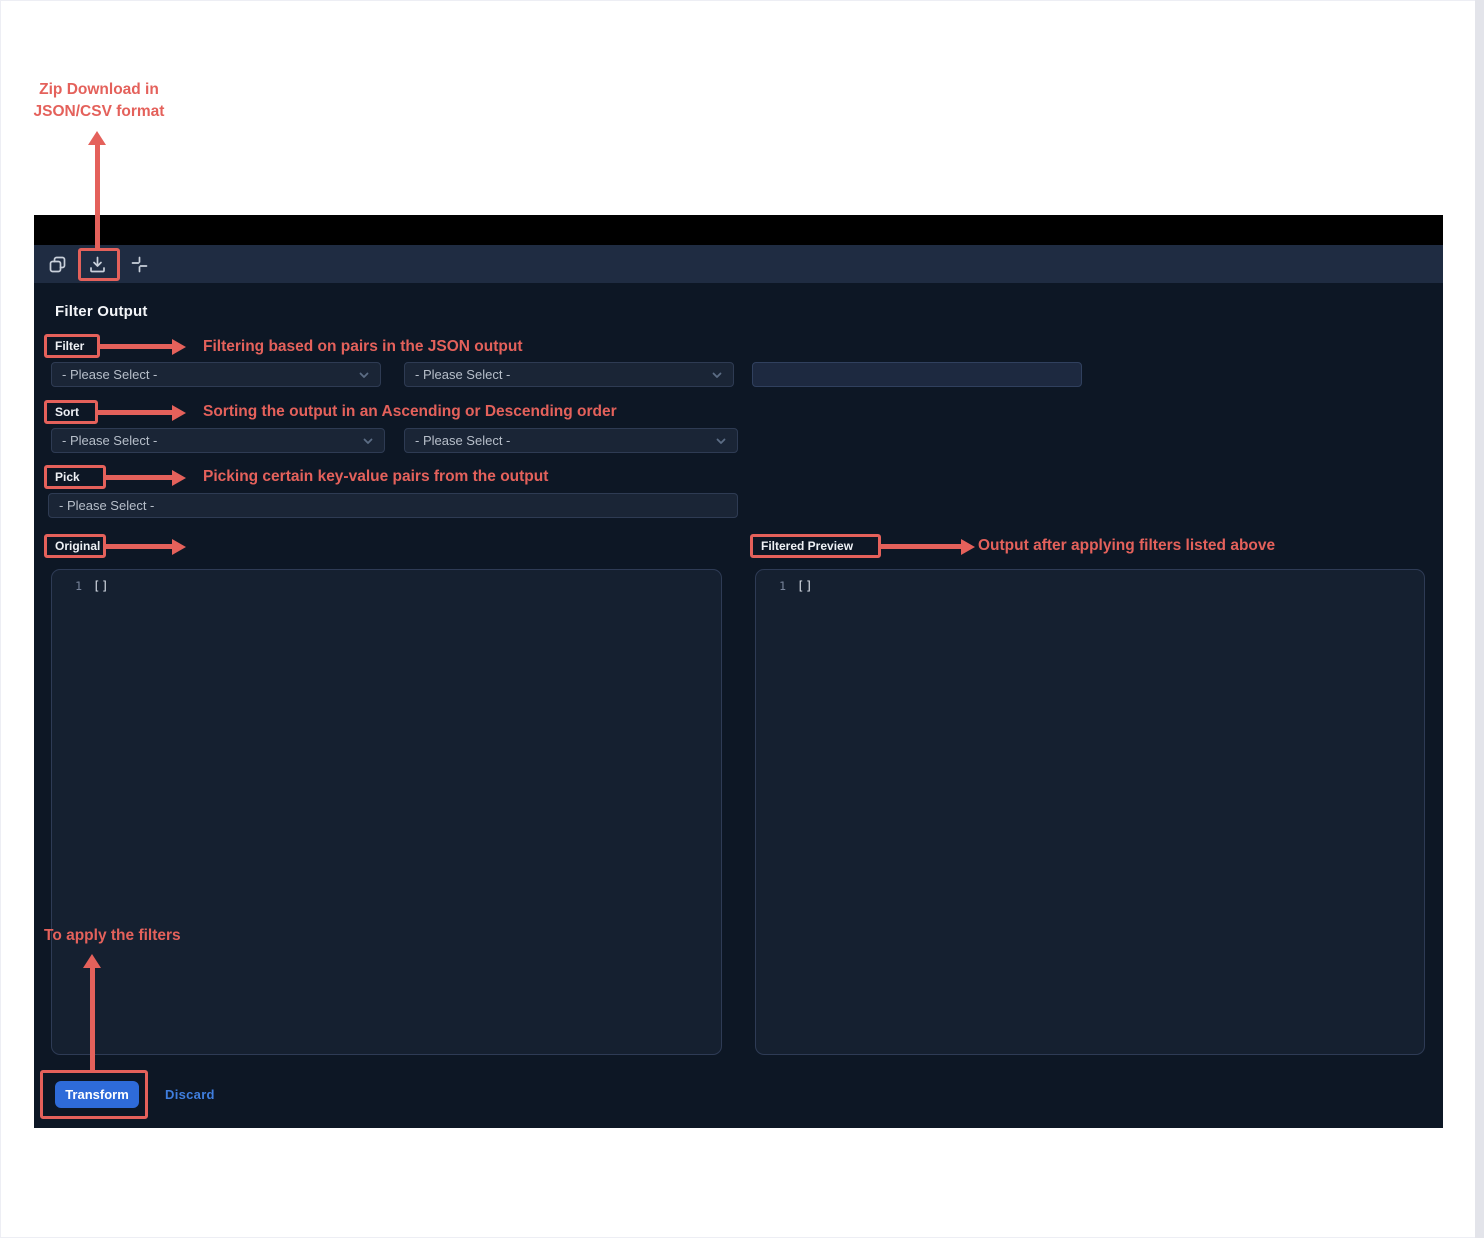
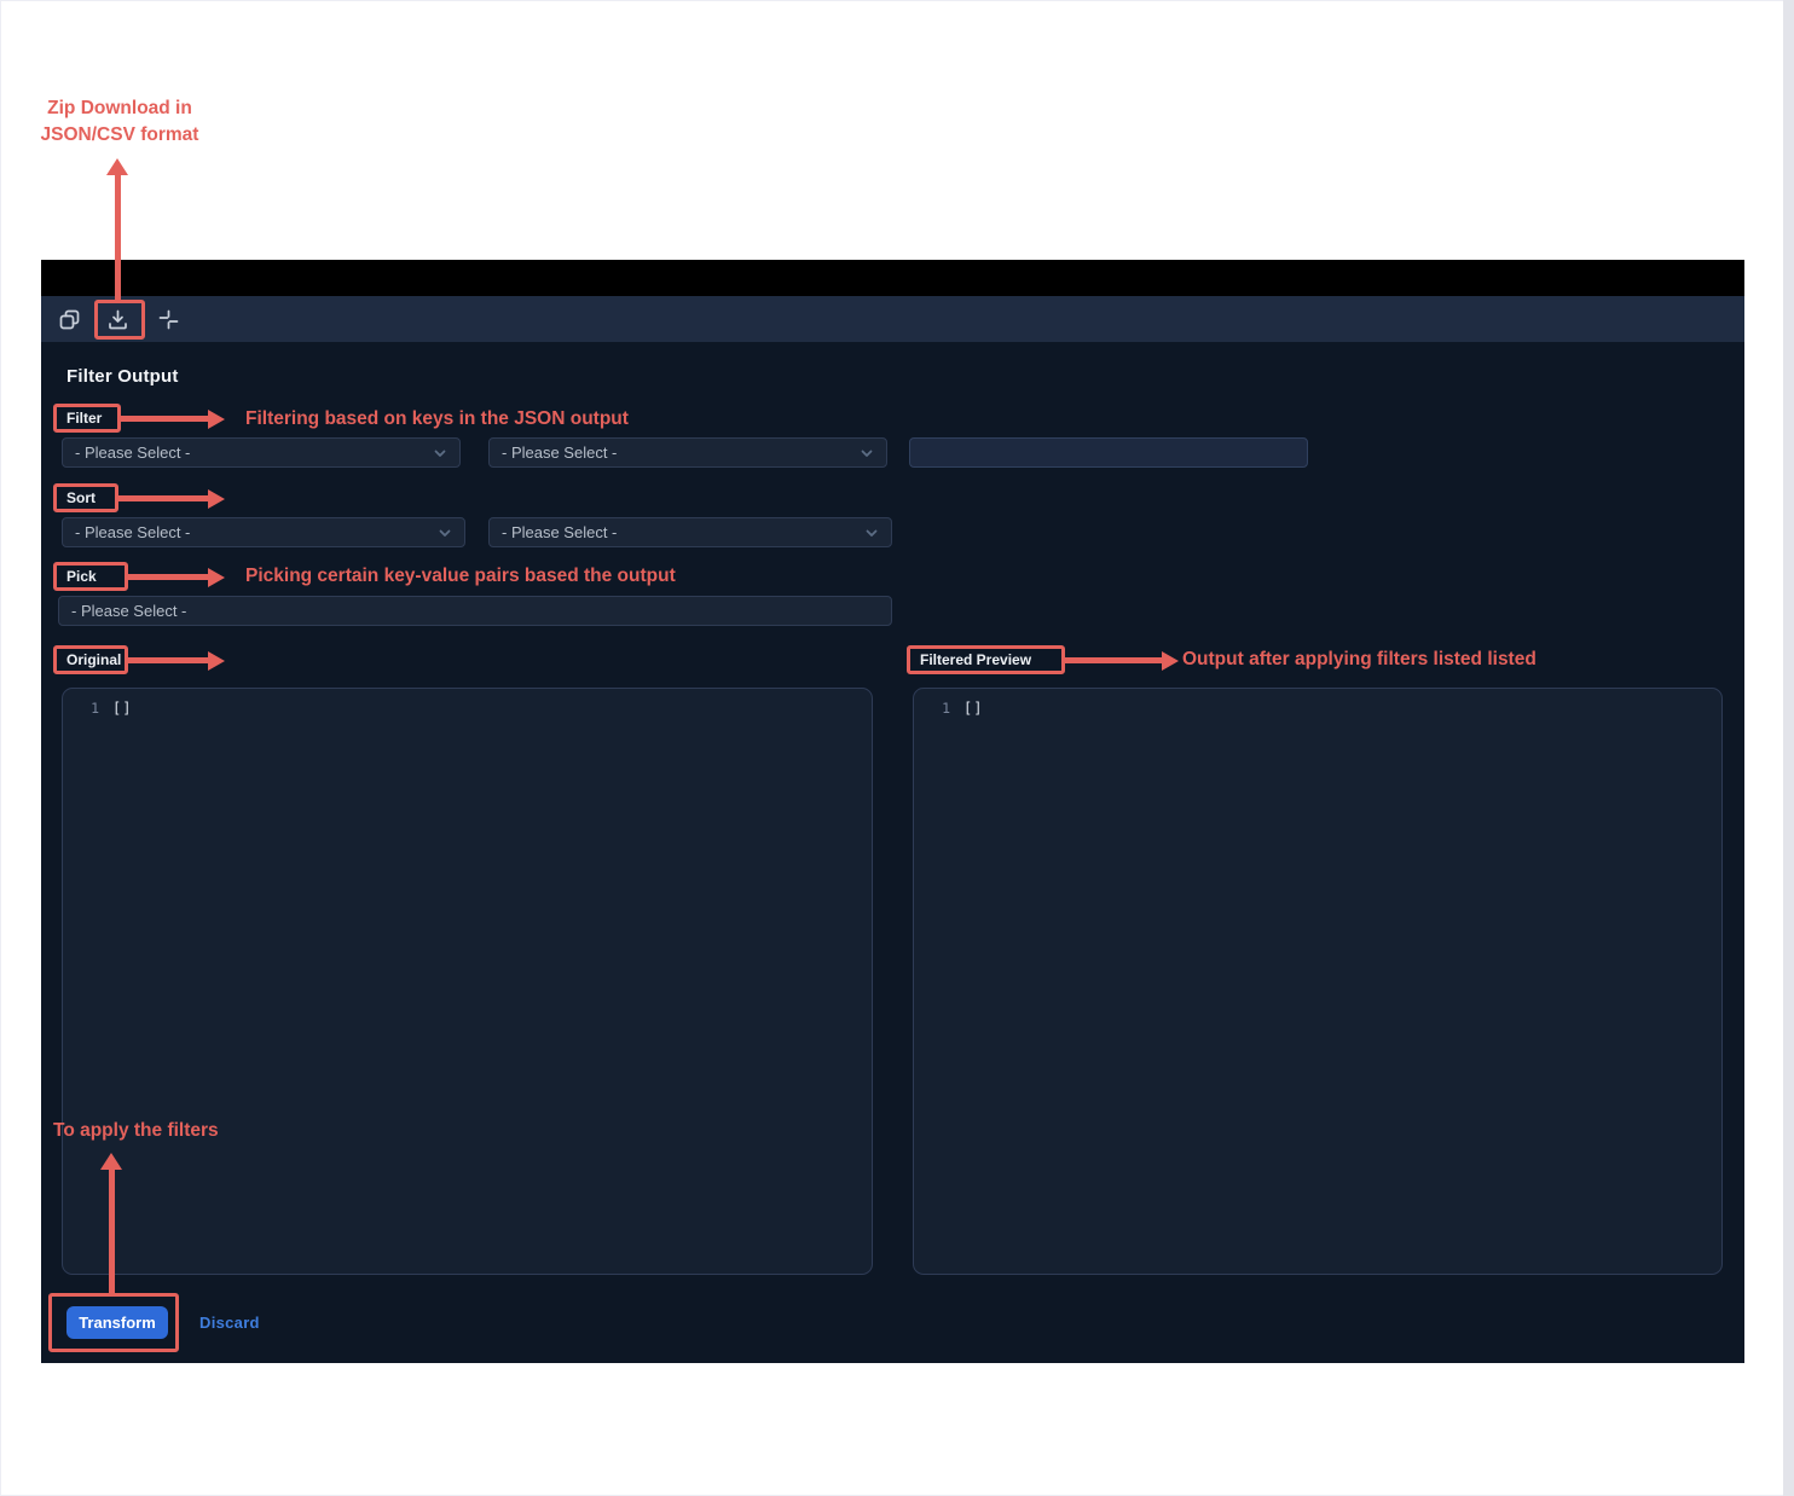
  Filter Output
  Filter
  - Please Select -
  - Please Select -
  Sort
  - Please Select -
  - Please Select -
  Pick
  - Please Select -
  Original
  Filtered Preview
  1
  []
  1
  []
  Transform
  Discard
- Filtering based on pairs in the JSON output
+ Filtering based on keys in the JSON output
- Sorting the output in an Ascending or Descending order
- Picking certain key-value pairs from the output
+ Picking certain key-value pairs based the output
- Output after applying filters listed above
+ Output after applying filters listed listed
  To apply the filters
  Zip Download in
  JSON/CSV format
